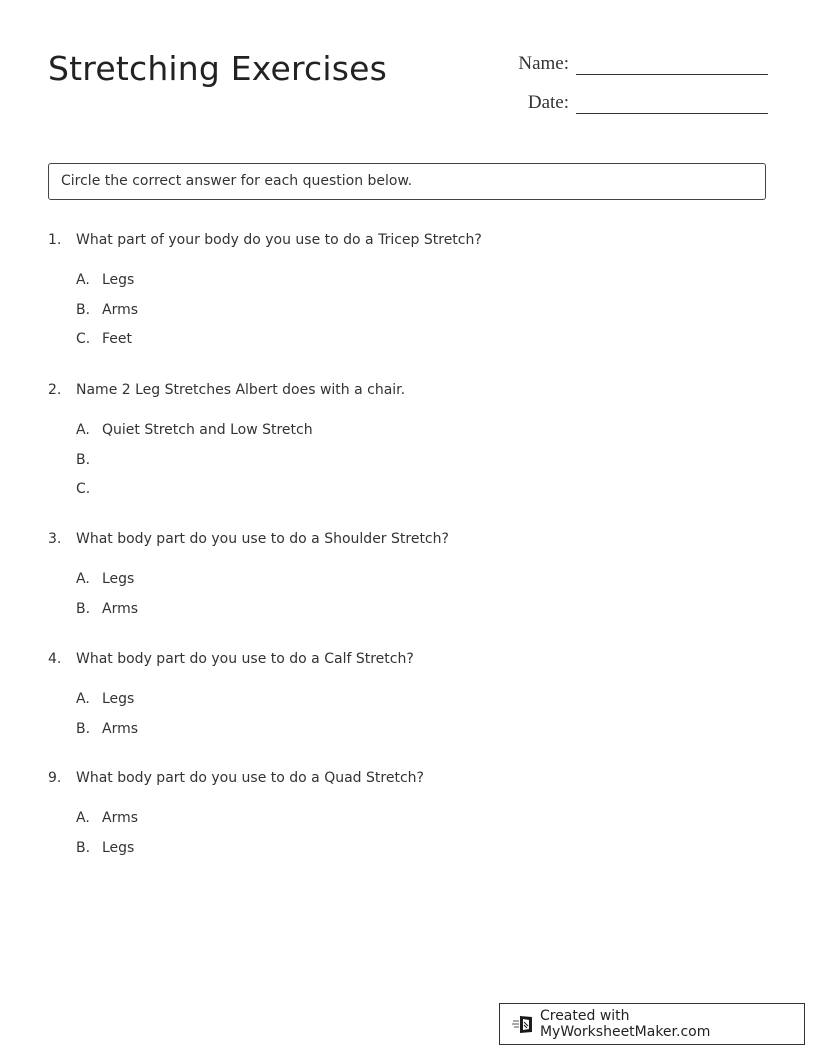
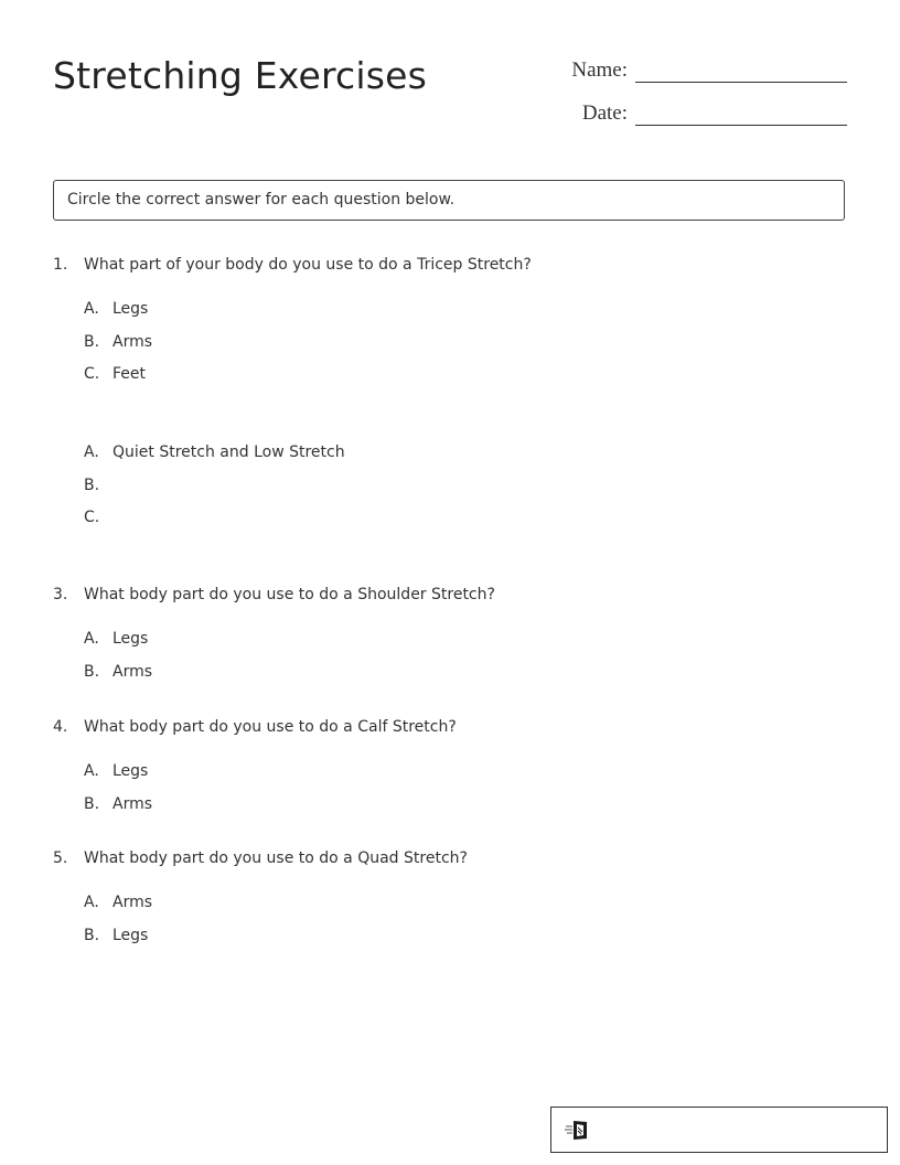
  Stretching Exercises
  Name:
  Date:
  Circle the correct answer for each question below.
  1.
  What part of your body do you use to do a Tricep Stretch?
  A.
  Legs
  B.
  Arms
  C.
  Feet
- 2.
- Name 2 Leg Stretches Albert does with a chair.
  A.
  Quiet Stretch and Low Stretch
  B.
  C.
  3.
  What body part do you use to do a Shoulder Stretch?
  A.
  Legs
  B.
  Arms
  4.
  What body part do you use to do a Calf Stretch?
  A.
  Legs
  B.
  Arms
- 9.
+ 5.
  What body part do you use to do a Quad Stretch?
  A.
  Arms
  B.
  Legs
- Created with MyWorksheetMaker.com
